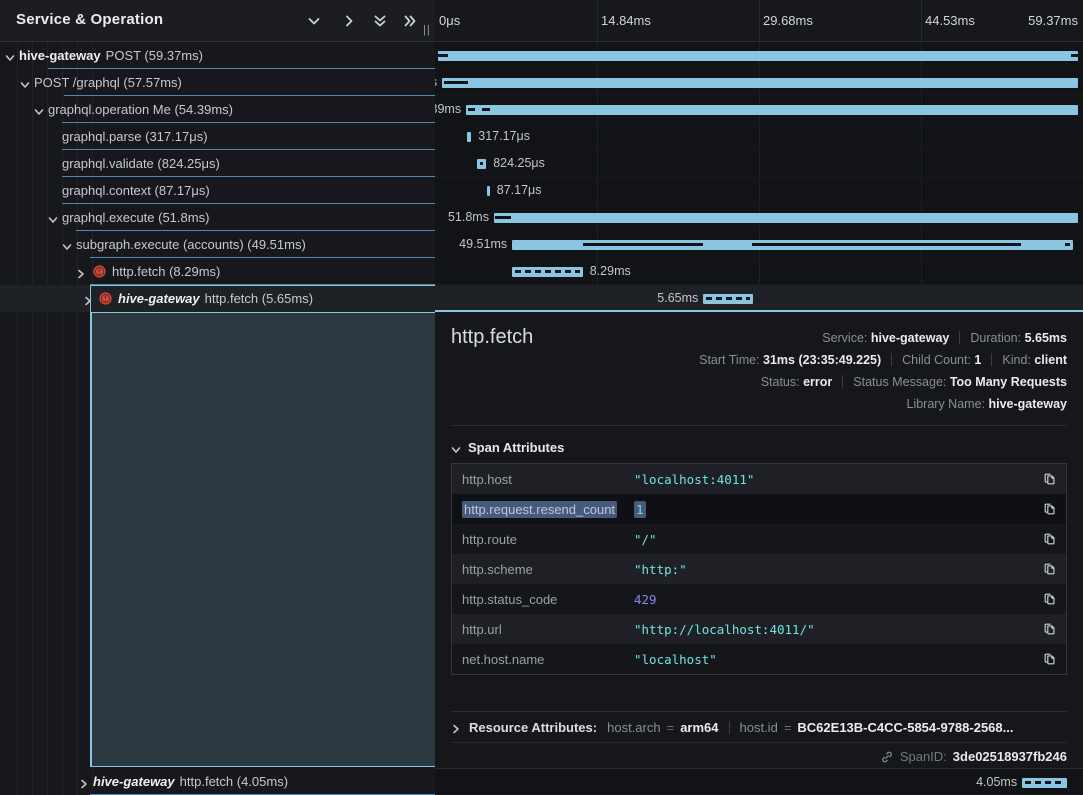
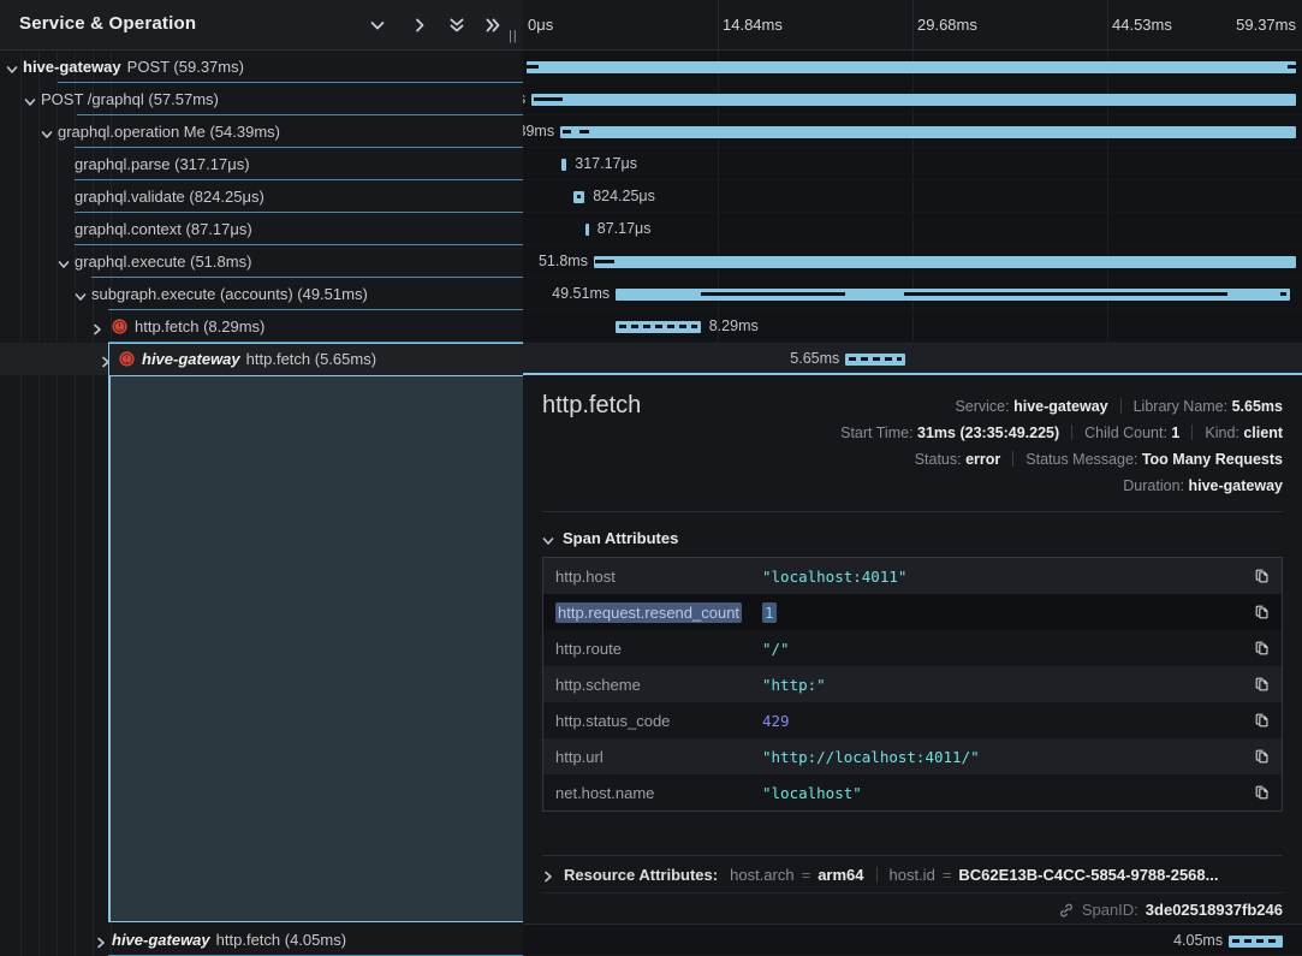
  Service & Operation
  ||
  0μs
  14.84ms
  29.68ms
  44.53ms
  59.37ms
  hive-gateway POST (59.37ms)
  POST /graphql (57.57ms)
  graphql.operation Me (54.39ms)
  graphql.parse (317.17μs)
  317.17μs
  graphql.validate (824.25μs)
  824.25μs
  graphql.context (87.17μs)
  87.17μs
  graphql.execute (51.8ms)
  51.8ms
  subgraph.execute (accounts) (49.51ms)
  49.51ms
  http.fetch (8.29ms)
  8.29ms
  hive-gateway http.fetch (5.65ms)
  5.65ms
  hive-gateway http.fetch (4.05ms)
  4.05ms
  http.fetch
- Service: hive-gateway Duration: 5.65ms
+ Service: hive-gateway Library Name: 5.65ms
  Start Time: 31ms (23:35:49.225) Child Count: 1 Kind: client
  Status: error Status Message: Too Many Requests
- Library Name: hive-gateway
+ Duration: hive-gateway
  Span Attributes
  http.host
  "localhost:4011"
  http.request.resend_count
  1
  http.route
  "/"
  http.scheme
  "http:"
  http.status_code
  429
  http.url
  "http://localhost:4011/"
  net.host.name
  "localhost"
  Resource Attributes:
  host.arch
  =
  arm64
  host.id
  =
  BC62E13B-C4CC-5854-9788-2568...
  SpanID:
  3de02518937fb246
